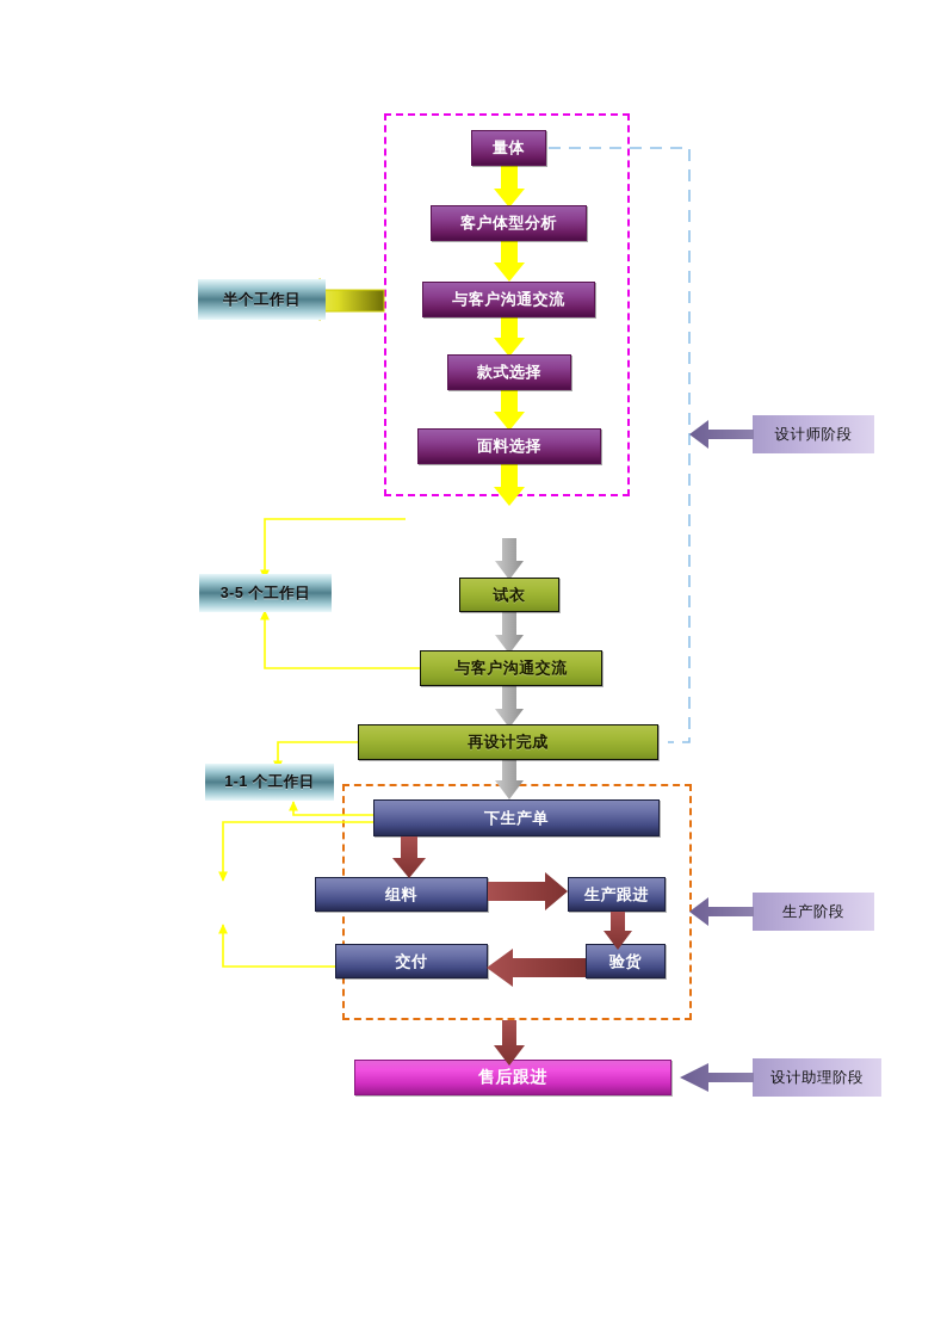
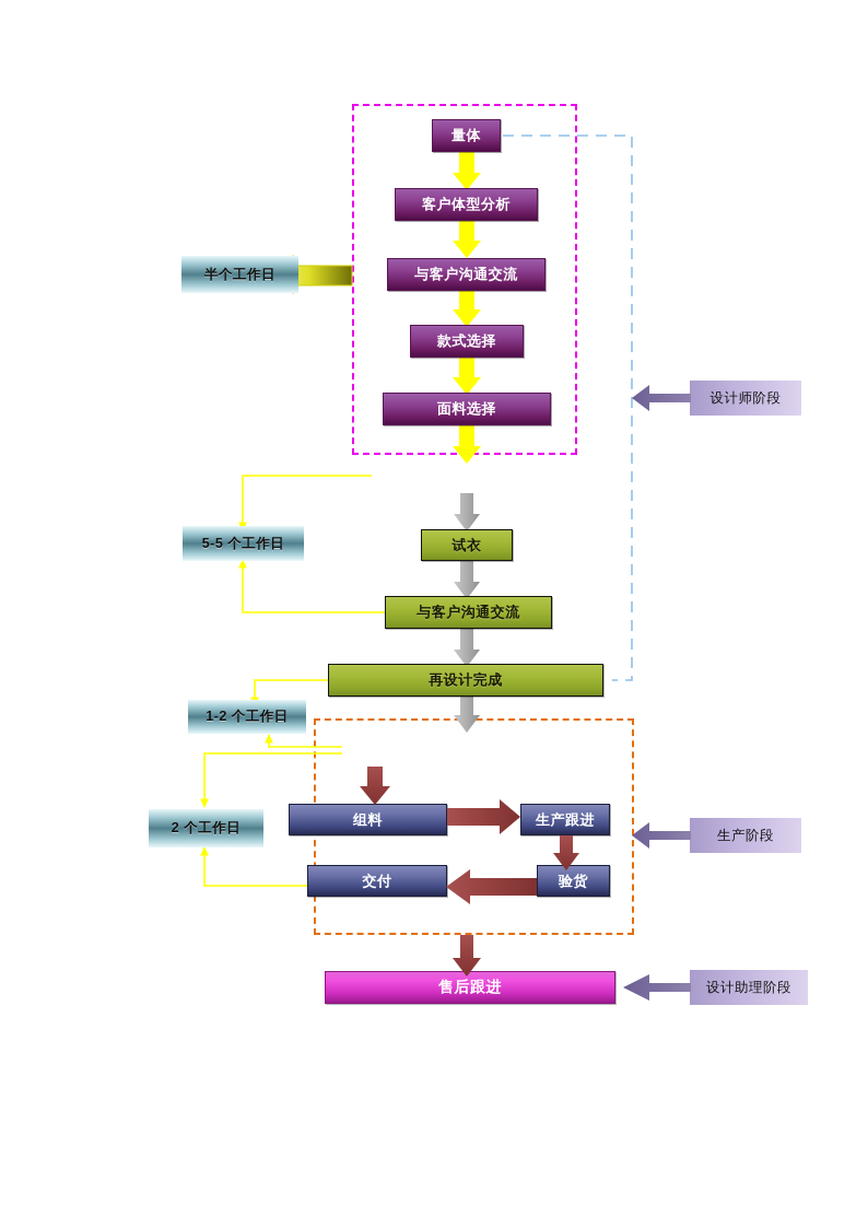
  量体
  客户体型分析
  与客户沟通交流
  款式选择
  面料选择
  试衣
  与客户沟通交流
  再设计完成
- 下生产单
  组料
  生产跟进
  验货
  交付
  售后跟进
  半个工作日
- 3-5 个工作日
+ 5-5 个工作日
- 1-1 个工作日
+ 1-2 个工作日
+ 2 个工作日
  设计师阶段
  生产阶段
  设计助理阶段
